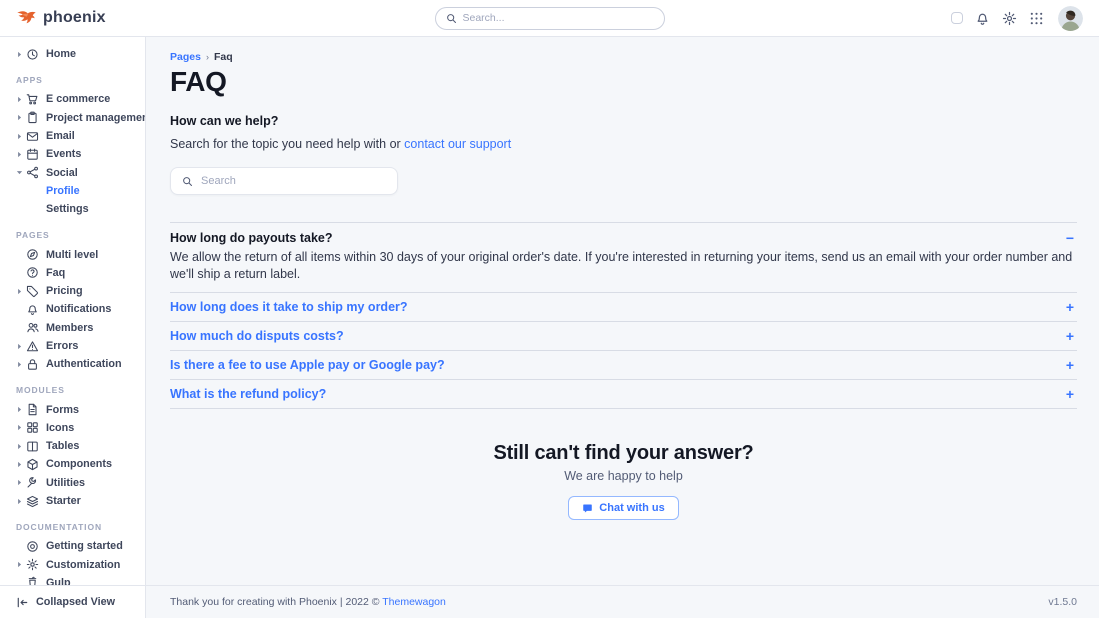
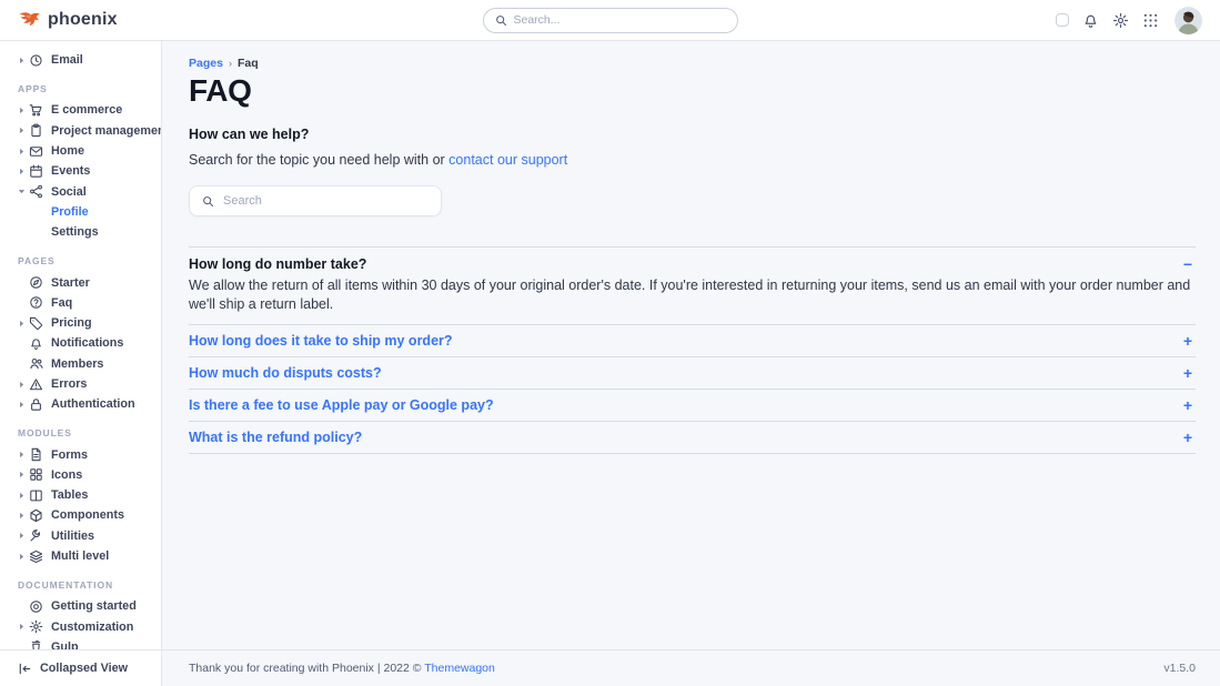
  phoenix
  Search...
- Home
+ Email
  APPS
  E commerce
  Project manageme
- Email
+ Home
  Events
  Social
  Profile
  Settings
  PAGES
- Multi level
+ Starter
  Faq
  Pricing
  Notifications
  Members
  Errors
  Authentication
  MODULES
  Forms
  Icons
  Tables
  Components
  Utilities
- Starter
+ Multi level
  DOCUMENTATION
  Getting started
  Customization
  Gulp
  Collapsed View
  Pages
  ›
  Faq
  FAQ
  How can we help?
  Search for the topic you need help with or contact our support
  Search
- How long do payouts take?
+ How long do number take?
  −
  We allow the return of all items within 30 days of your original order's date. If you're interested in returning your items, send us an email with your order number and we'll ship a return label.
  How long does it take to ship my order?
  +
  How much do disputs costs?
  +
  Is there a fee to use Apple pay or Google pay?
  +
  What is the refund policy?
  +
- Still can't find your answer?
- We are happy to help
- Chat with us
  Thank you for creating with Phoenix | 2022 © Themewagon
  v1.5.0
